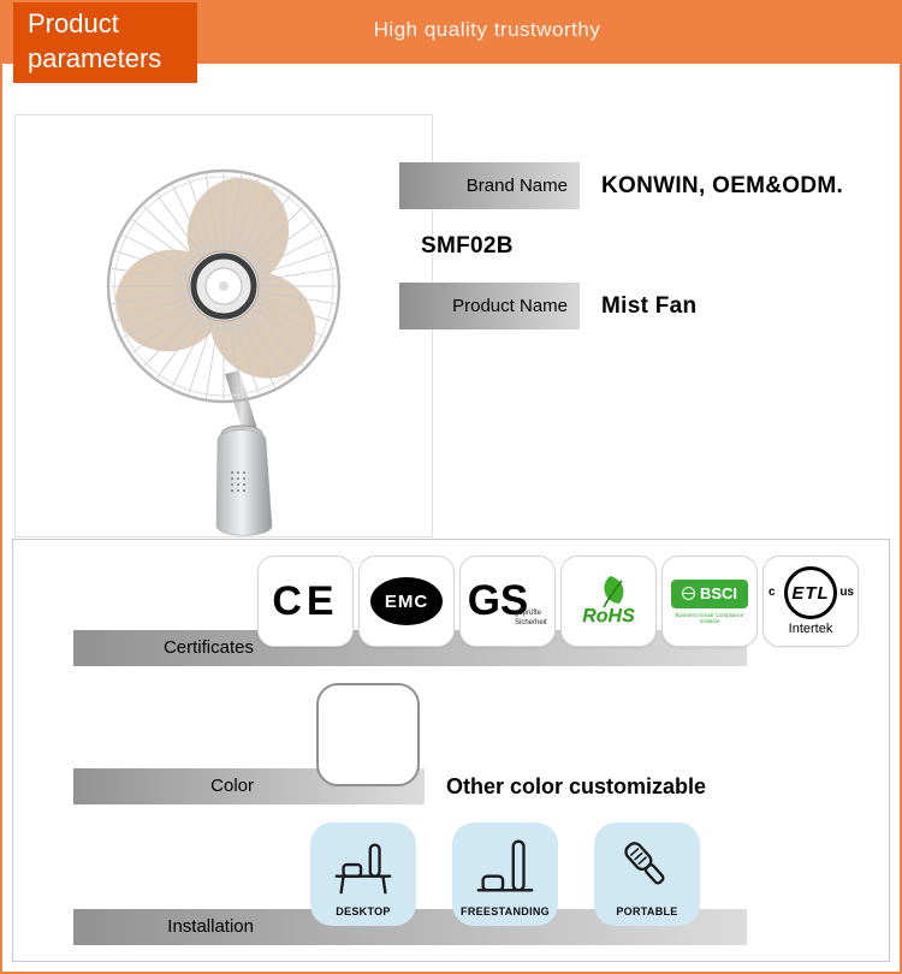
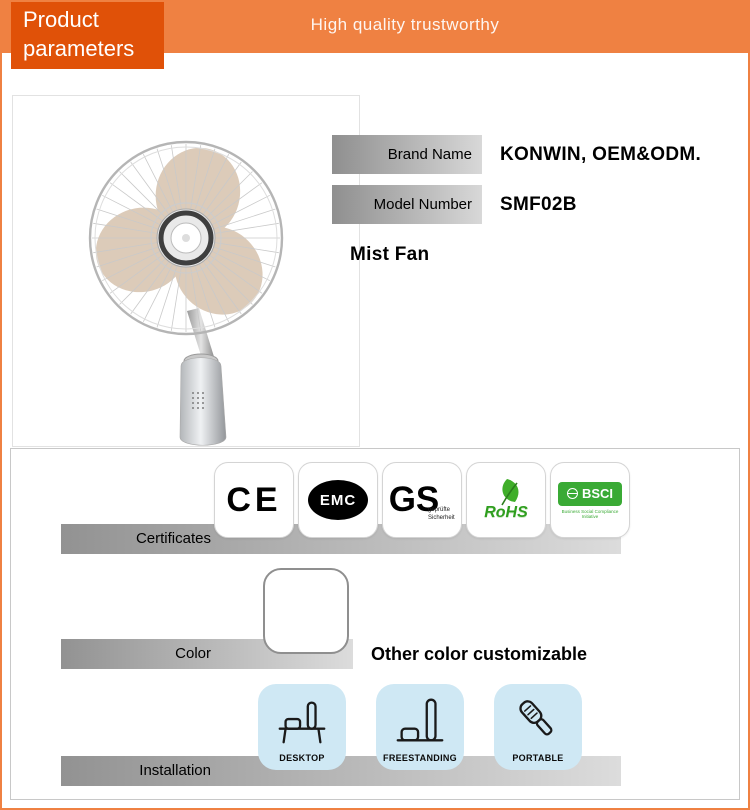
  High quality trustworthy
  Product parameters
  Brand Name
  KONWIN, OEM&ODM.
+ Model Number
  SMF02B
- Product Name
  Mist Fan
  CE
  EMC
  GS
  RoHS
  BSCI
- c
- ETL
- us
- Intertek
  Certificates
  Color
  Other color customizable
  DESKTOP
  FREESTANDING
  PORTABLE
  Installation
